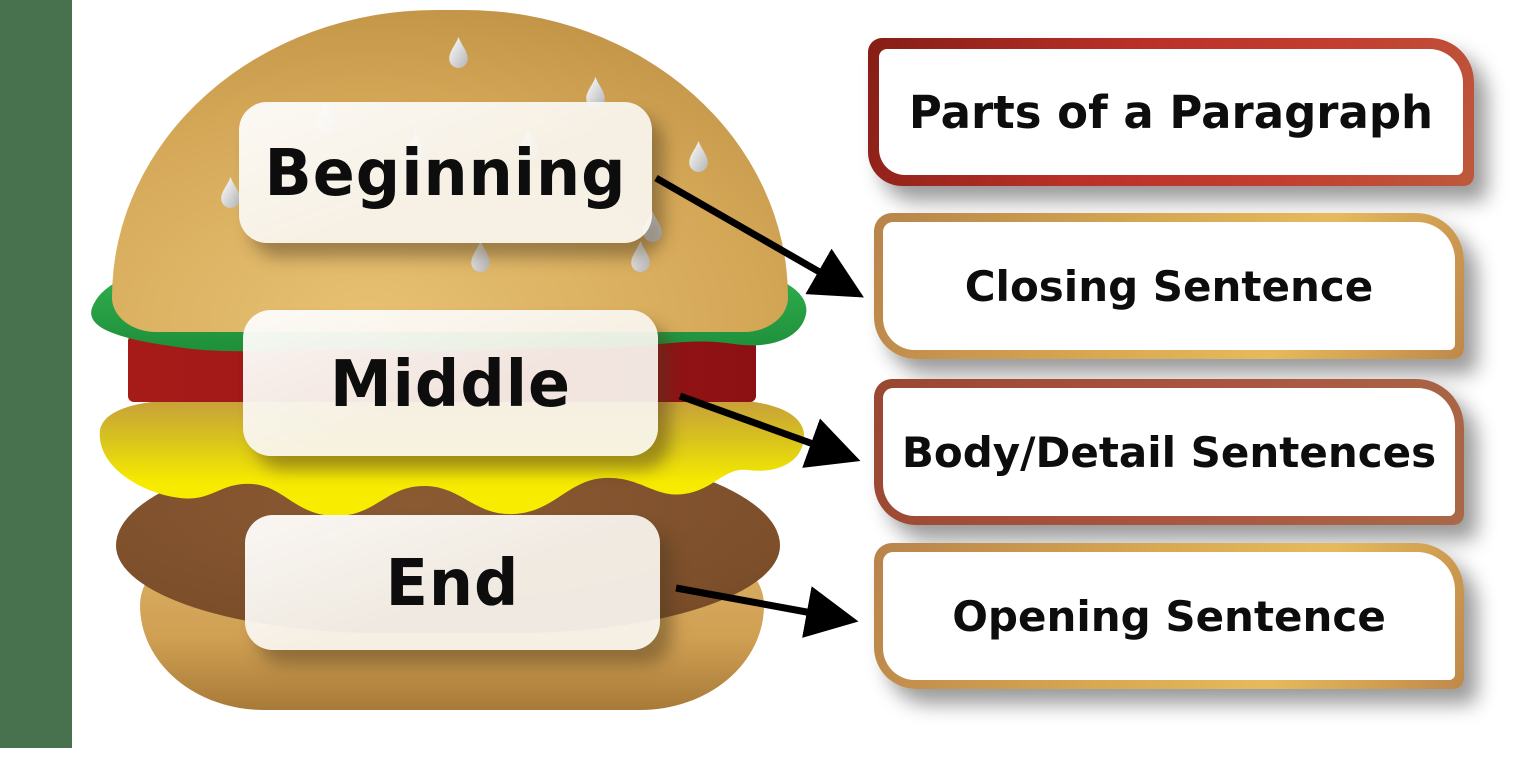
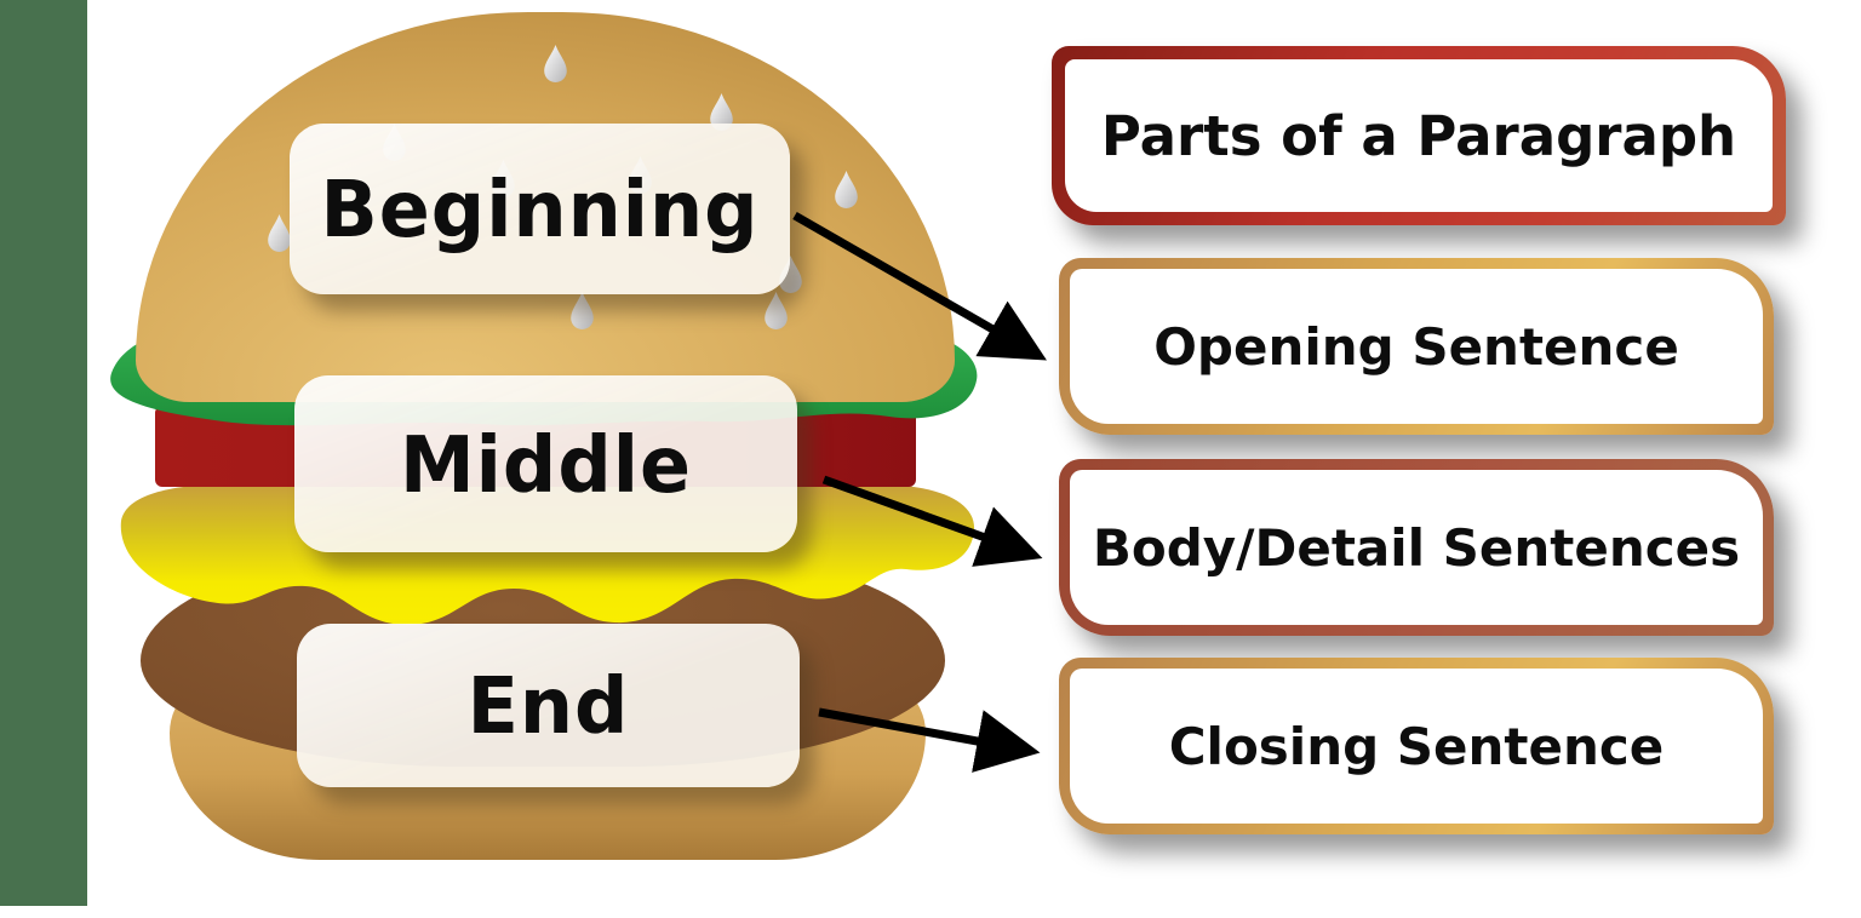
  Beginning
  Middle
  End
  Parts of a Paragraph
- Closing Sentence
+ Opening Sentence
  Body/Detail Sentences
- Opening Sentence
+ Closing Sentence
